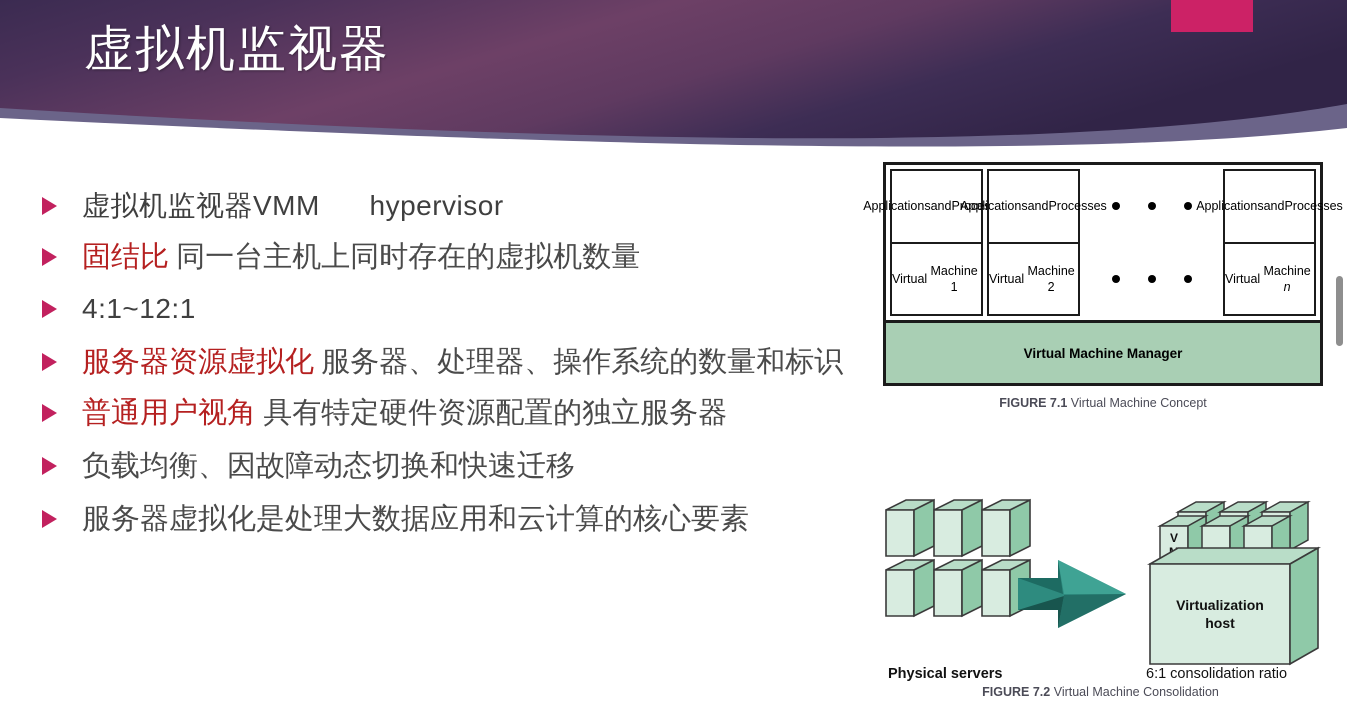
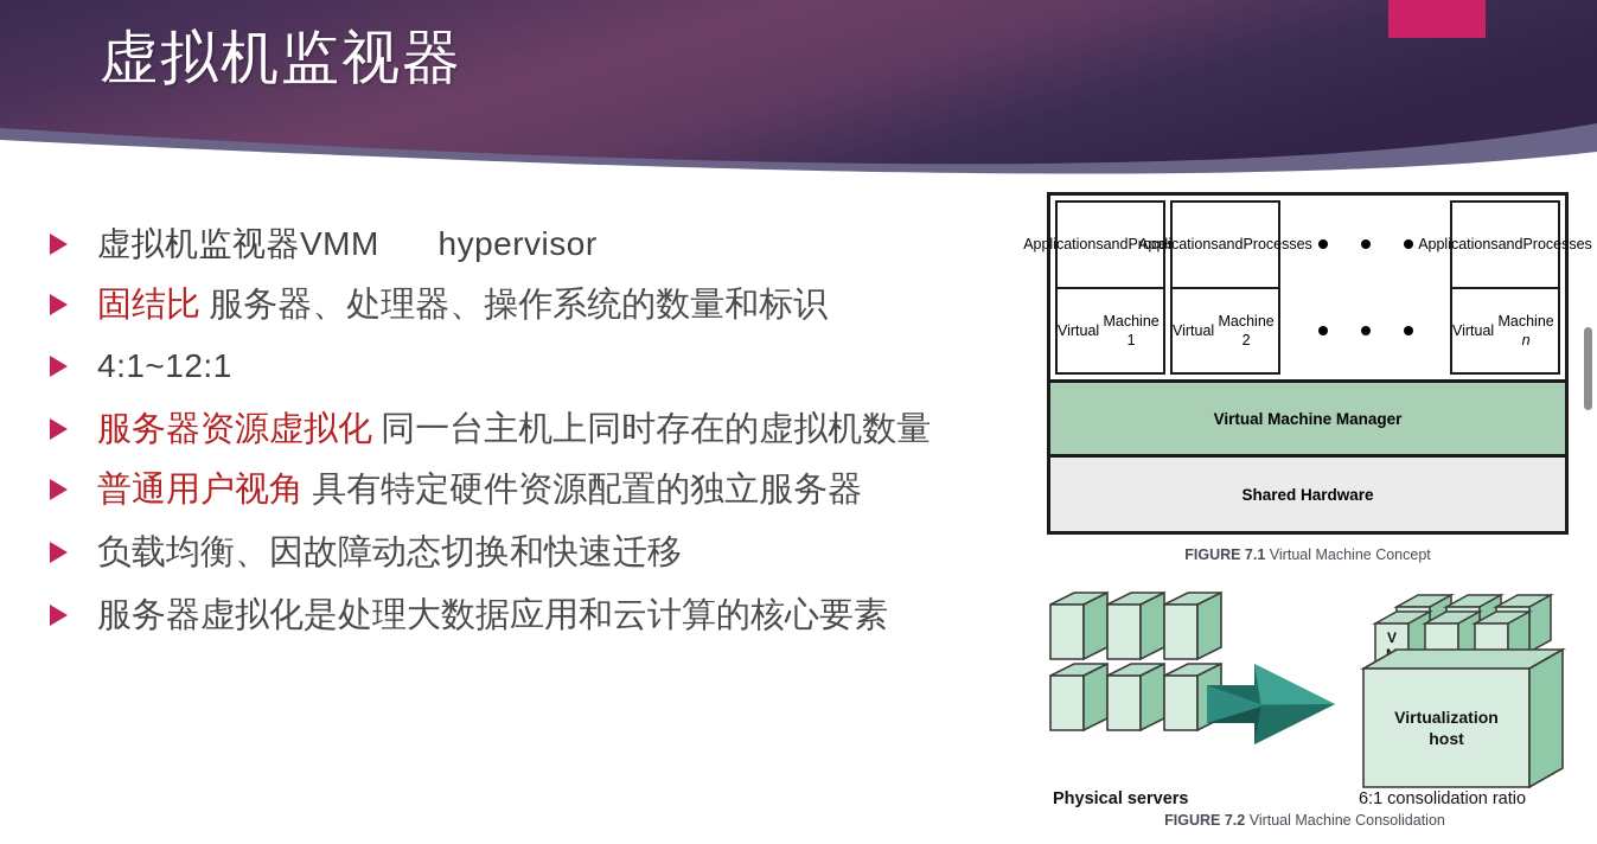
  虚拟机监视器
  虚拟机监视器VMM hypervisor
- 固结比 同一台主机上同时存在的虚拟机数量
+ 固结比 服务器、处理器、操作系统的数量和标识
  4:1~12:1
- 服务器资源虚拟化 服务器、处理器、操作系统的数量和标识
+ 服务器资源虚拟化 同一台主机上同时存在的虚拟机数量
  普通用户视角 具有特定硬件资源配置的独立服务器
  负载均衡、因故障动态切换和快速迁移
  服务器虚拟化是处理大数据应用和云计算的核心要素
  Applications
  and
  Virtual
  Machine 1
  Applications
  and
  Processes
  Virtual
  Machine 2
  Applications
  and
  Processes
  Virtual
  Machine n
  Virtual Machine Manager
+ Shared Hardware
  FIGURE 7.1 Virtual Machine Concept
  V
  Virtualization
  host
  Physical servers
  6:1 consolidation ratio
  FIGURE 7.2 Virtual Machine Consolidation
